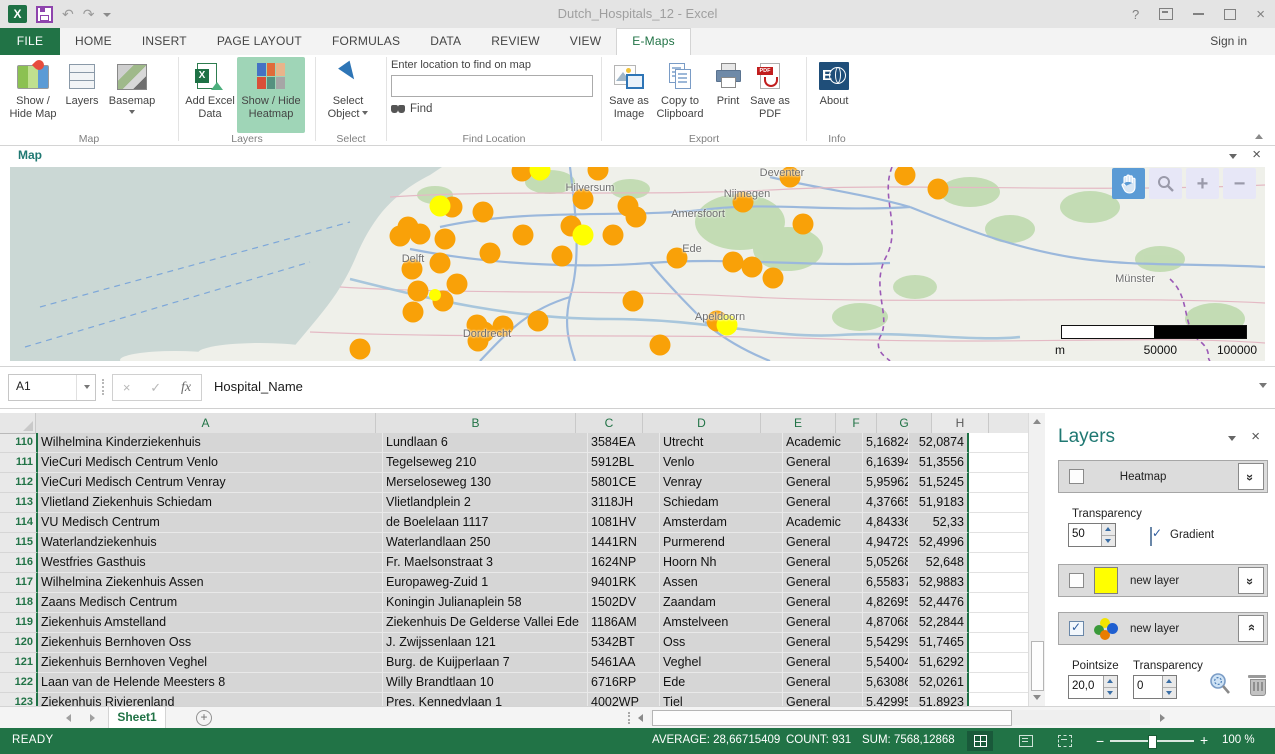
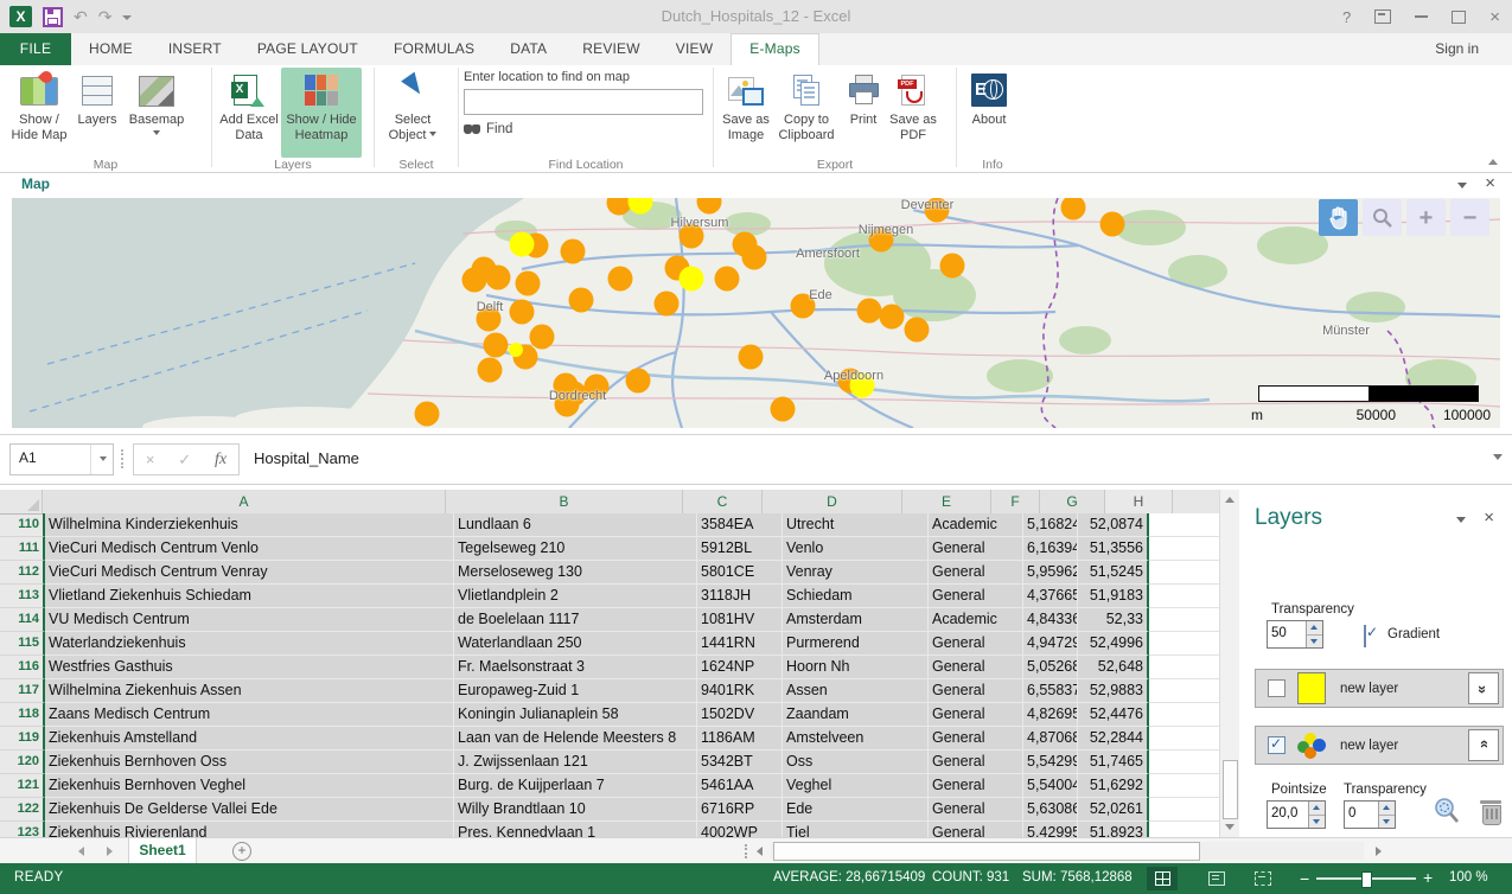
  X
  ↶
  ↷
  Dutch_Hospitals_12 - Excel
  ?
  ×
  FILE
  HOME
  INSERT
  PAGE LAYOUT
  FORMULAS
  DATA
  REVIEW
  VIEW
  E-Maps
  Sign in
  Show / Hide Map
  Layers
  Basemap
  Map
  X
  Add Excel Data
  Show / Hide Heatmap
  Layers
  Select Object
  Select
  Enter location to find on map
  Find
  Find Location
  Save as Image
  Copy to Clipboard
  Print
  Save as PDF
  Export
  E
  About
  Info
  Map
  ×
  Hilversum
  Amersfoort
  Nijmegen
  Deventer
  Delft
  Dordrecht
  Ede
  Apeldoorn
  Münster
  +
  −
  m
  50000
  100000
  A1
  ×
  ✓
  fx
  Hospital_Name
  A
  B
  C
  D
  E
  F
  G
  H
  110
  Wilhelmina Kinderziekenhuis
  Lundlaan 6
  3584EA
  Utrecht
  Academic
  5,16824
  52,0874
  111
  VieCuri Medisch Centrum Venlo
  Tegelseweg 210
  5912BL
  Venlo
  General
  6,16394
  51,3556
  112
  VieCuri Medisch Centrum Venray
  Merseloseweg 130
  5801CE
  Venray
  General
  5,95962
  51,5245
  113
  Vlietland Ziekenhuis Schiedam
  Vlietlandplein 2
  3118JH
  Schiedam
  General
  4,37665
  51,9183
  114
  VU Medisch Centrum
  de Boelelaan 1117
  1081HV
  Amsterdam
  Academic
  4,84336
  52,33
  115
  Waterlandziekenhuis
  Waterlandlaan 250
  1441RN
  Purmerend
  General
  4,94729
  52,4996
  116
  Westfries Gasthuis
  Fr. Maelsonstraat 3
  1624NP
  Hoorn Nh
  General
  5,05268
  52,648
  117
  Wilhelmina Ziekenhuis Assen
  Europaweg-Zuid 1
  9401RK
  Assen
  General
  6,55837
  52,9883
  118
  Zaans Medisch Centrum
  Koningin Julianaplein 58
  1502DV
  Zaandam
  General
  4,82695
  52,4476
  119
  Ziekenhuis Amstelland
- Ziekenhuis De Gelderse Vallei Ede
+ Laan van de Helende Meesters 8
  1186AM
  Amstelveen
  General
  4,87068
  52,2844
  120
  Ziekenhuis Bernhoven Oss
  J. Zwijssenlaan 121
  5342BT
  Oss
  General
  5,54299
  51,7465
  121
  Ziekenhuis Bernhoven Veghel
  Burg. de Kuijperlaan 7
  5461AA
  Veghel
  General
  5,54004
  51,6292
  122
- Laan van de Helende Meesters 8
+ Ziekenhuis De Gelderse Vallei Ede
  Willy Brandtlaan 10
  6716RP
  Ede
  General
  5,63086
  52,0261
  123
  Ziekenhuis Rivierenland
  Pres. Kennedylaan 1
  4002WP
  Tiel
  General
  5,42995
  51,8923
  Layers
  ×
- Heatmap
  Transparency
  50
  Gradient
  new layer
  new layer
  Pointsize
  Transparency
  20,0
  0
  Sheet1
  +
  READY
  AVERAGE: 28,66715409
  COUNT: 931
  SUM: 7568,12868
  −
  +
  100 %
